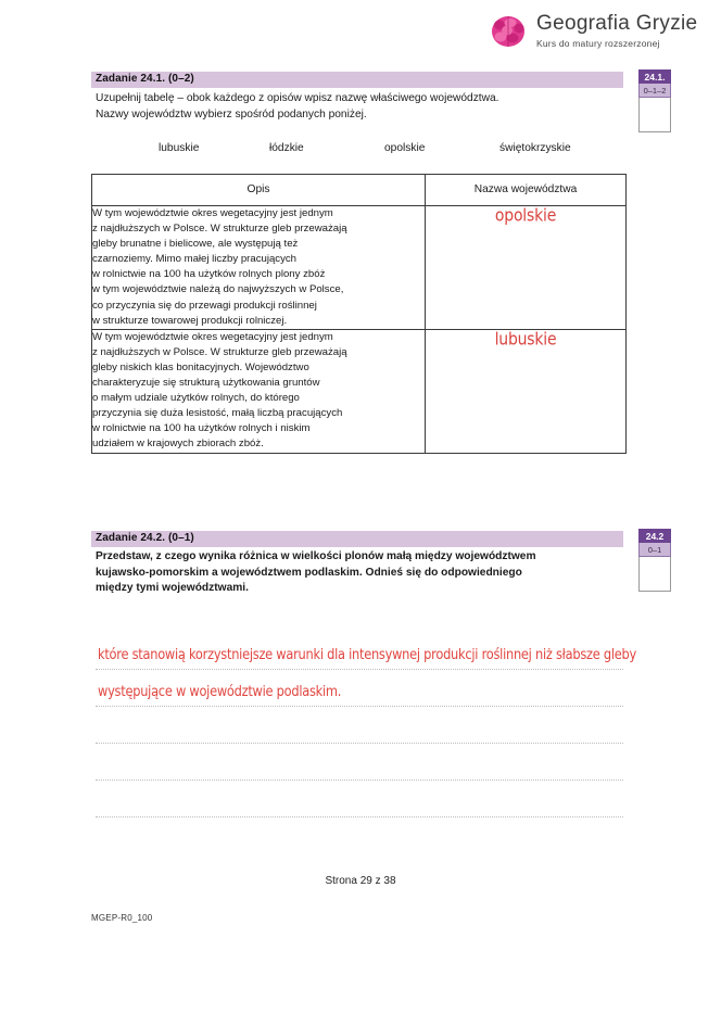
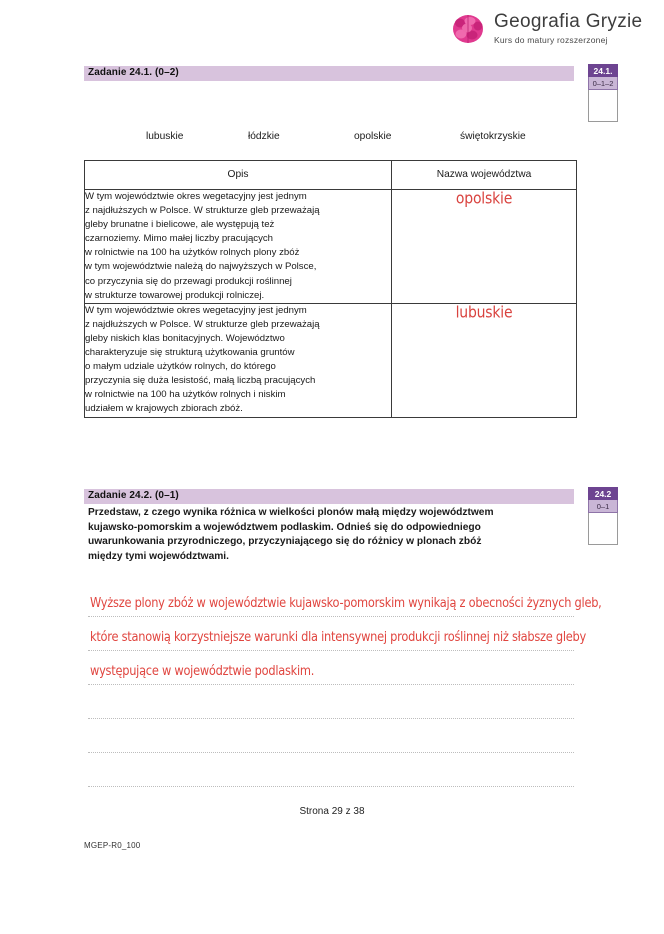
  Geografia Gryzie
  Kurs do matury rozszerzonej
  Zadanie 24.1. (0–2)
- Uzupełnij tabelę – obok każdego z opisów wpisz nazwę właściwego województwa.
- Nazwy województw wybierz spośród podanych poniżej.
  lubuskie
  łódzkie
  opolskie
  świętokrzyskie
  24.1.
  0–1–2
  Opis	Nazwa województwa
  W tym województwie okres wegetacyjny jest jednym z najdłuższych w Polsce. W strukturze gleb przeważają gleby brunatne i bielicowe, ale występują też czarnoziemy. Mimo małej liczby pracujących w rolnictwie na 100 ha użytków rolnych plony zbóż w tym województwie należą do najwyższych w Polsce, co przyczynia się do przewagi produkcji roślinnej w strukturze towarowej produkcji rolniczej.	opolskie
  W tym województwie okres wegetacyjny jest jednym z najdłuższych w Polsce. W strukturze gleb przeważają gleby niskich klas bonitacyjnych. Województwo charakteryzuje się strukturą użytkowania gruntów o małym udziale użytków rolnych, do którego przyczynia się duża lesistość, małą liczbą pracujących w rolnictwie na 100 ha użytków rolnych i niskim udziałem w krajowych zbiorach zbóż.	lubuskie
  Zadanie 24.2. (0–1)
  Przedstaw, z czego wynika różnica w wielkości plonów małą między województwem
  kujawsko-pomorskim a województwem podlaskim. Odnieś się do odpowiedniego
+ uwarunkowania przyrodniczego, przyczyniającego się do różnicy w plonach zbóż
  między tymi województwami.
  24.2
  0–1
+ Wyższe plony zbóż w województwie kujawsko-pomorskim wynikają z obecności żyznych gleb,
  które stanowią korzystniejsze warunki dla intensywnej produkcji roślinnej niż słabsze gleby
  występujące w województwie podlaskim.
  Strona 29 z 38
  MGEP-R0_100
